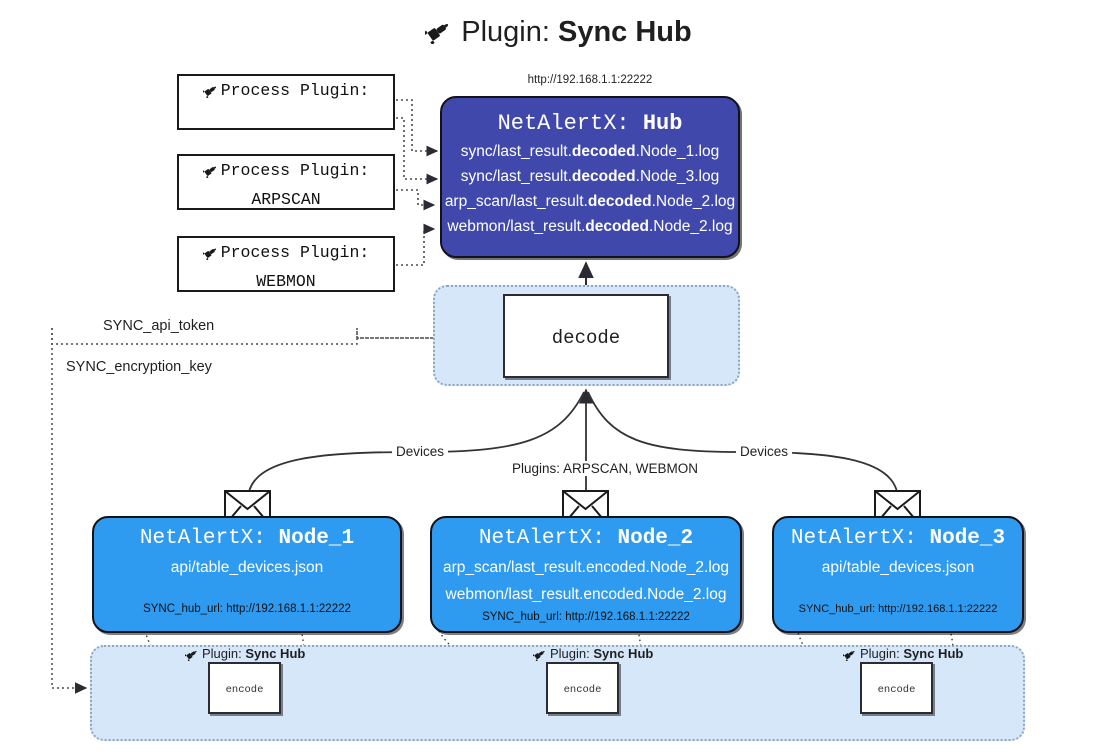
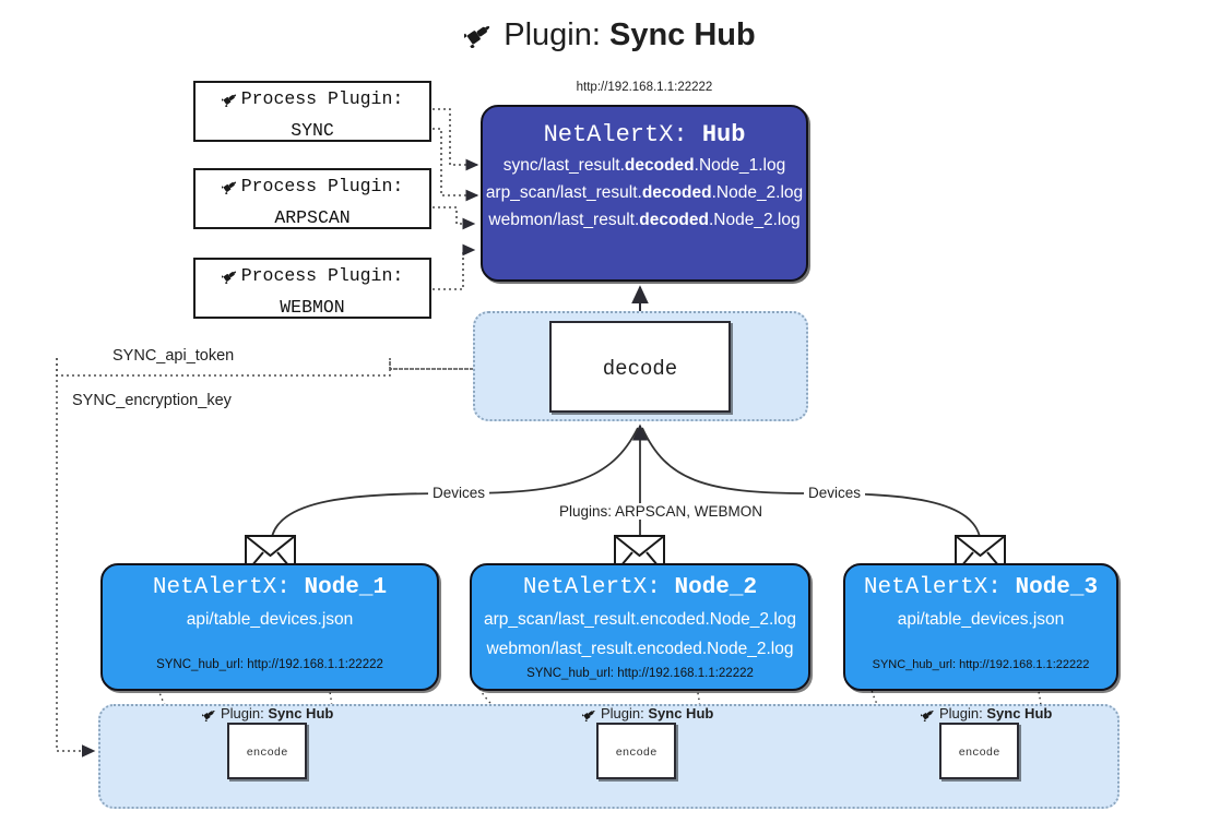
  Plugin: Sync Hub
  Process Plugin:
+ SYNC
  Process Plugin:
  ARPSCAN
  Process Plugin:
  WEBMON
  http://192.168.1.1:22222
  NetAlertX: Hub
  sync/last_result.decoded.Node_1.log
- sync/last_result.decoded.Node_3.log
  arp_scan/last_result.decoded.Node_2.log
  webmon/last_result.decoded.Node_2.log
  decode
  SYNC_api_token
  SYNC_encryption_key
  Devices
  Plugins: ARPSCAN, WEBMON
  Devices
  NetAlertX: Node_1
  api/table_devices.json
  SYNC_hub_url: http://192.168.1.1:22222
  NetAlertX: Node_2
  arp_scan/last_result.encoded.Node_2.log
  webmon/last_result.encoded.Node_2.log
  SYNC_hub_url: http://192.168.1.1:22222
  NetAlertX: Node_3
  api/table_devices.json
  SYNC_hub_url: http://192.168.1.1:22222
  Plugin: Sync Hub
  encode
  Plugin: Sync Hub
  encode
  Plugin: Sync Hub
  encode
